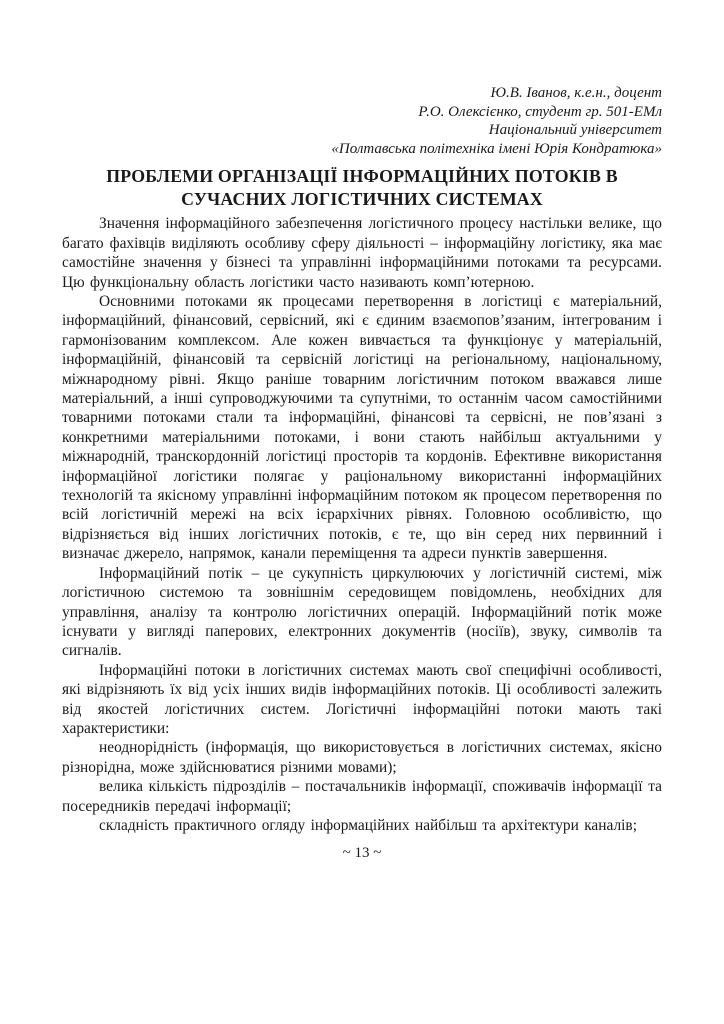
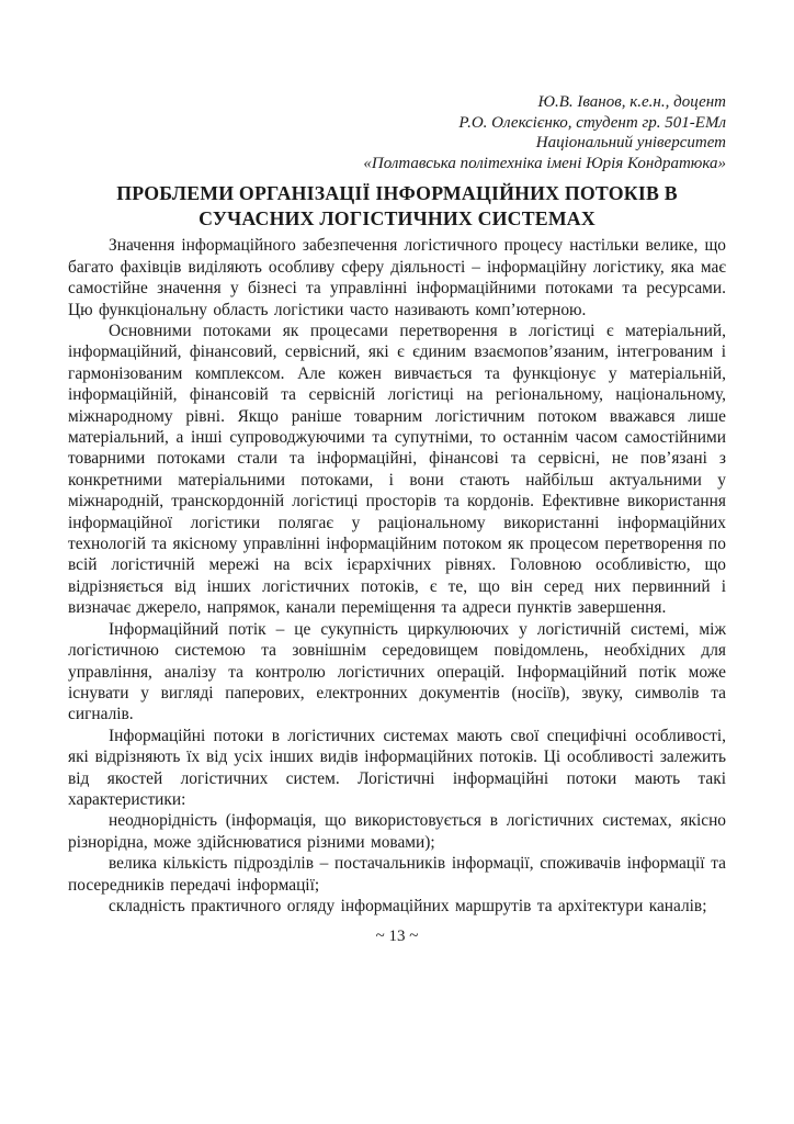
  Ю.В. Іванов, к.е.н., доцент
  Р.О. Олексієнко, студент гр. 501-ЕМл
  Національний університет
  «Полтавська політехніка імені Юрія Кондратюка»
  ПРОБЛЕМИ ОРГАНІЗАЦІЇ ІНФОРМАЦІЙНИХ ПОТОКІВ В СУЧАСНИХ ЛОГІСТИЧНИХ СИСТЕМАХ
  Значення інформаційного забезпечення логістичного процесу настільки велике, що багато фахівців виділяють особливу сферу діяльності – інформаційну логістику, яка має самостійне значення у бізнесі та управлінні інформаційними потоками та ресурсами. Цю функціональну область логістики часто називають комп’ютерною.
  Основними потоками як процесами перетворення в логістиці є матеріальний, інформаційний, фінансовий, сервісний, які є єдиним взаємопов’язаним, інтегрованим і гармонізованим комплексом. Але кожен вивчається та функціонує у матеріальній, інформаційній, фінансовій та сервісній логістиці на регіональному, національному, міжнародному рівні. Якщо раніше товарним логістичним потоком вважався лише матеріальний, а інші супроводжуючими та супутніми, то останнім часом самостійними товарними потоками стали та інформаційні, фінансові та сервісні, не пов’язані з конкретними матеріальними потоками, і вони стають найбільш актуальними у міжнародній, транскордонній логістиці просторів та кордонів. Ефективне використання інформаційної логістики полягає у раціональному використанні інформаційних технологій та якісному управлінні інформаційним потоком як процесом перетворення по всій логістичній мережі на всіх ієрархічних рівнях. Головною особливістю, що відрізняється від інших логістичних потоків, є те, що він серед них первинний і визначає джерело, напрямок, канали переміщення та адреси пунктів завершення.
  Інформаційний потік – це сукупність циркулюючих у логістичній системі, між логістичною системою та зовнішнім середовищем повідомлень, необхідних для управління, аналізу та контролю логістичних операцій. Інформаційний потік може існувати у вигляді паперових, електронних документів (носіїв), звуку, символів та сигналів.
  Інформаційні потоки в логістичних системах мають свої специфічні особливості, які відрізняють їх від усіх інших видів інформаційних потоків. Ці особливості залежить від якостей логістичних систем. Логістичні інформаційні потоки мають такі характеристики:
  неоднорідність (інформація, що використовується в логістичних системах, якісно різнорідна, може здійснюватися різними мовами);
  велика кількість підрозділів – постачальників інформації, споживачів інформації та посередників передачі інформації;
- складність практичного огляду інформаційних найбільш та архітектури каналів;
+ складність практичного огляду інформаційних маршрутів та архітектури каналів;
  ~ 13 ~
